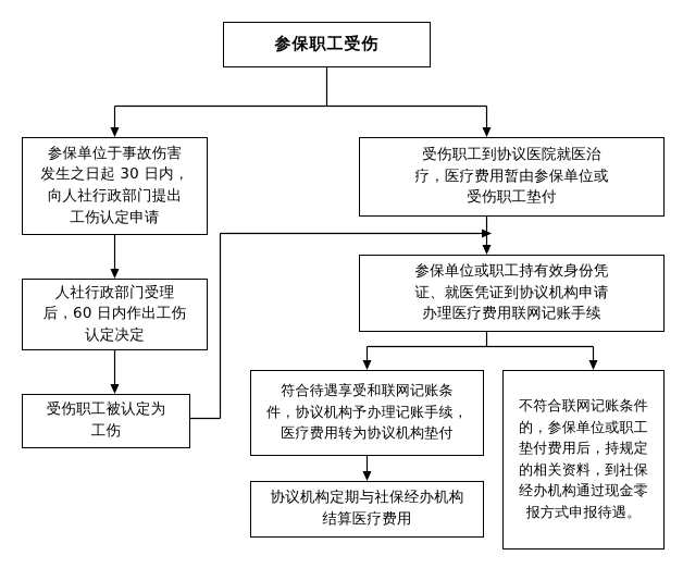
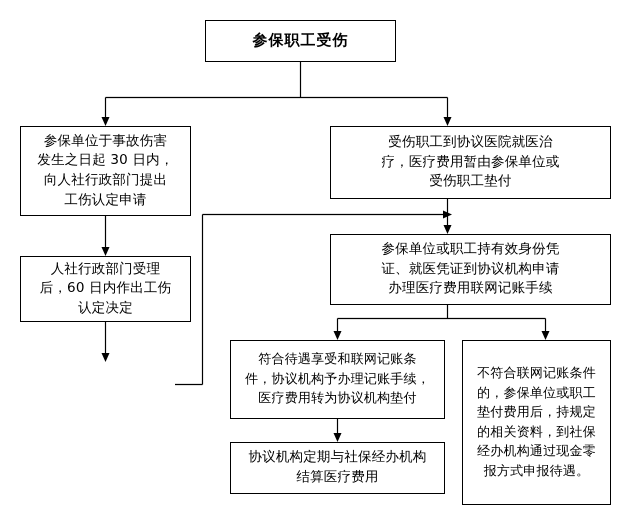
  参保职工受伤
  参保单位于事故伤害
  发生之日起 30 日内，
  向人社行政部门提出
  工伤认定申请
  人社行政部门受理
  后，60 日内作出工伤
  认定决定
- 受伤职工被认定为
- 工伤
  受伤职工到协议医院就医治
  疗，医疗费用暂由参保单位或
  受伤职工垫付
  参保单位或职工持有效身份凭
  证、就医凭证到协议机构申请
  办理医疗费用联网记账手续
  符合待遇享受和联网记账条
  件，协议机构予办理记账手续，
  医疗费用转为协议机构垫付
  不符合联网记账条件
  的，参保单位或职工
  垫付费用后，持规定
  的相关资料，到社保
  经办机构通过现金零
  报方式申报待遇。
  协议机构定期与社保经办机构
  结算医疗费用
